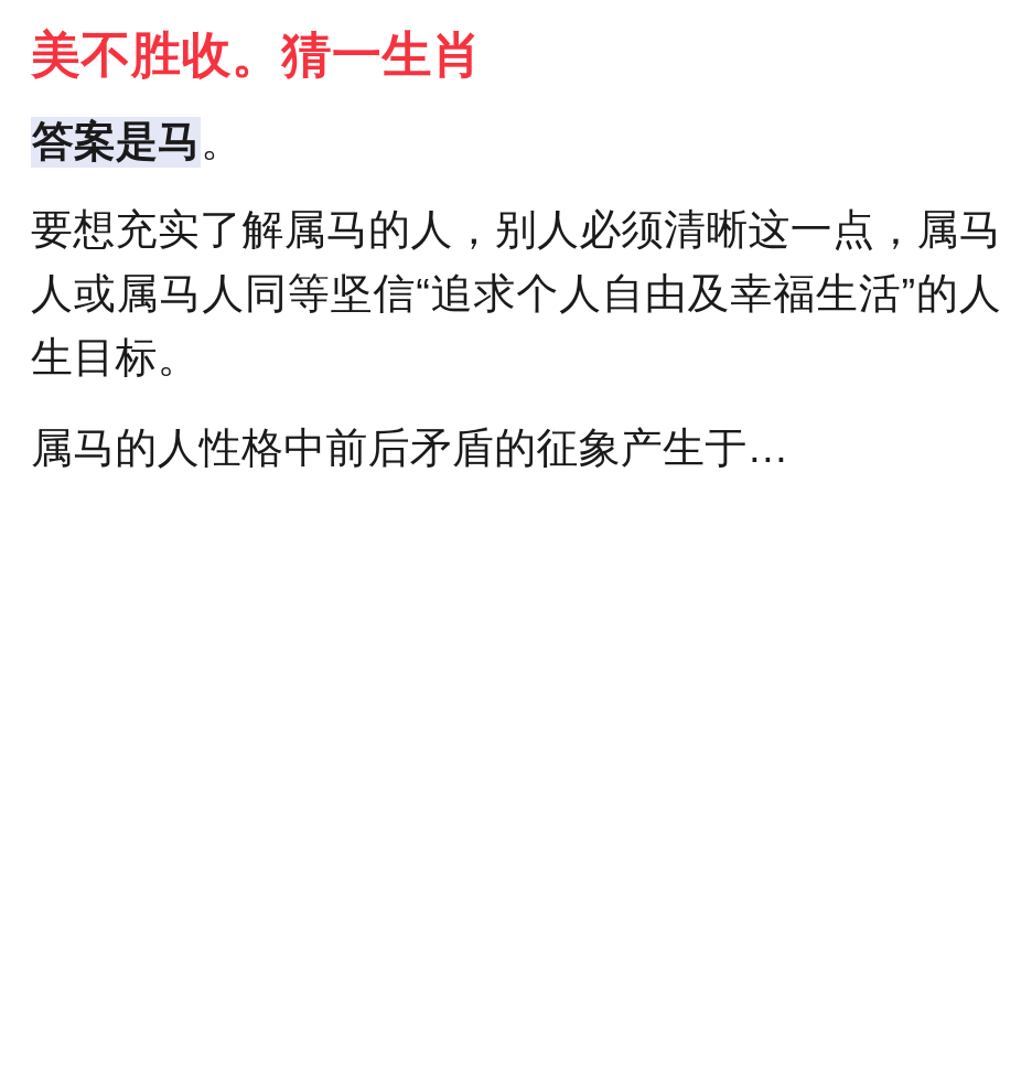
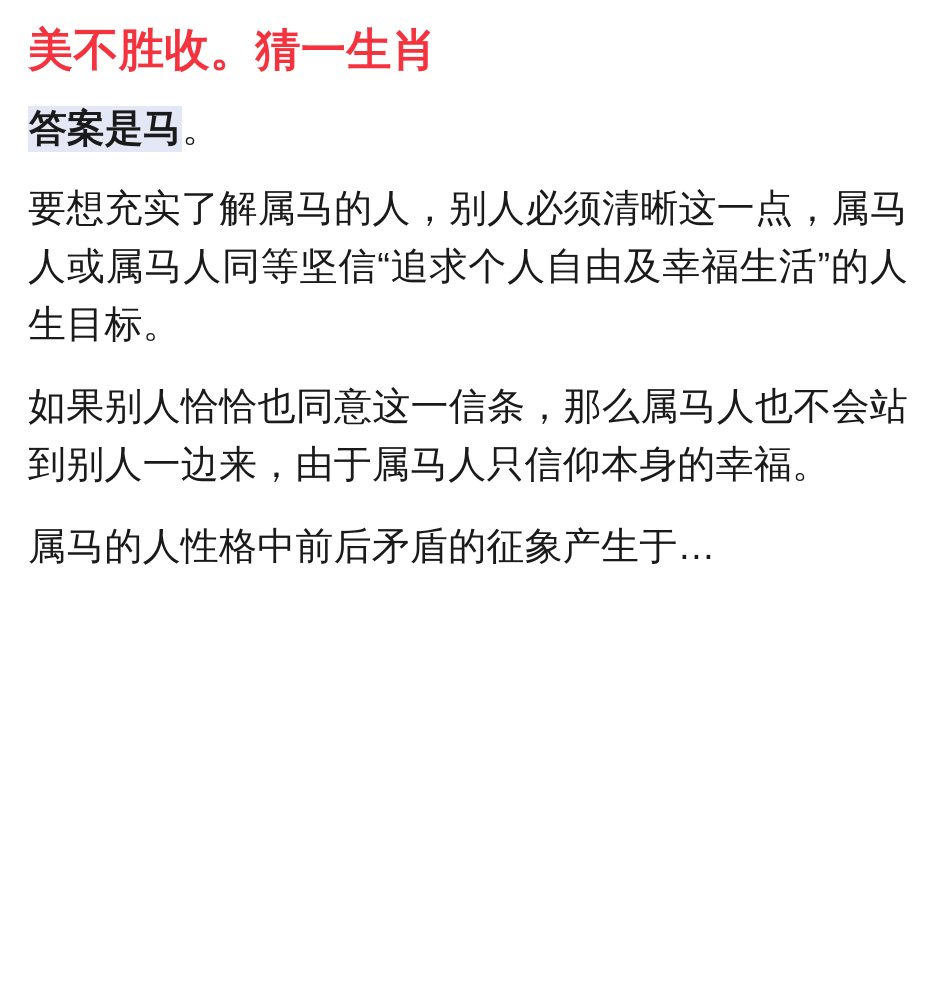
  美不胜收。猜一生肖
  答案是马。
  要想充实了解属马的人，别人必须清晰这一点，属马人或属马人同等坚信“追求个人自由及幸福生活”的人生目标。
+ 如果别人恰恰也同意这一信条，那么属马人也不会站到别人一边来，由于属马人只信仰本身的幸福。
  属马的人性格中前后矛盾的征象产生于…
